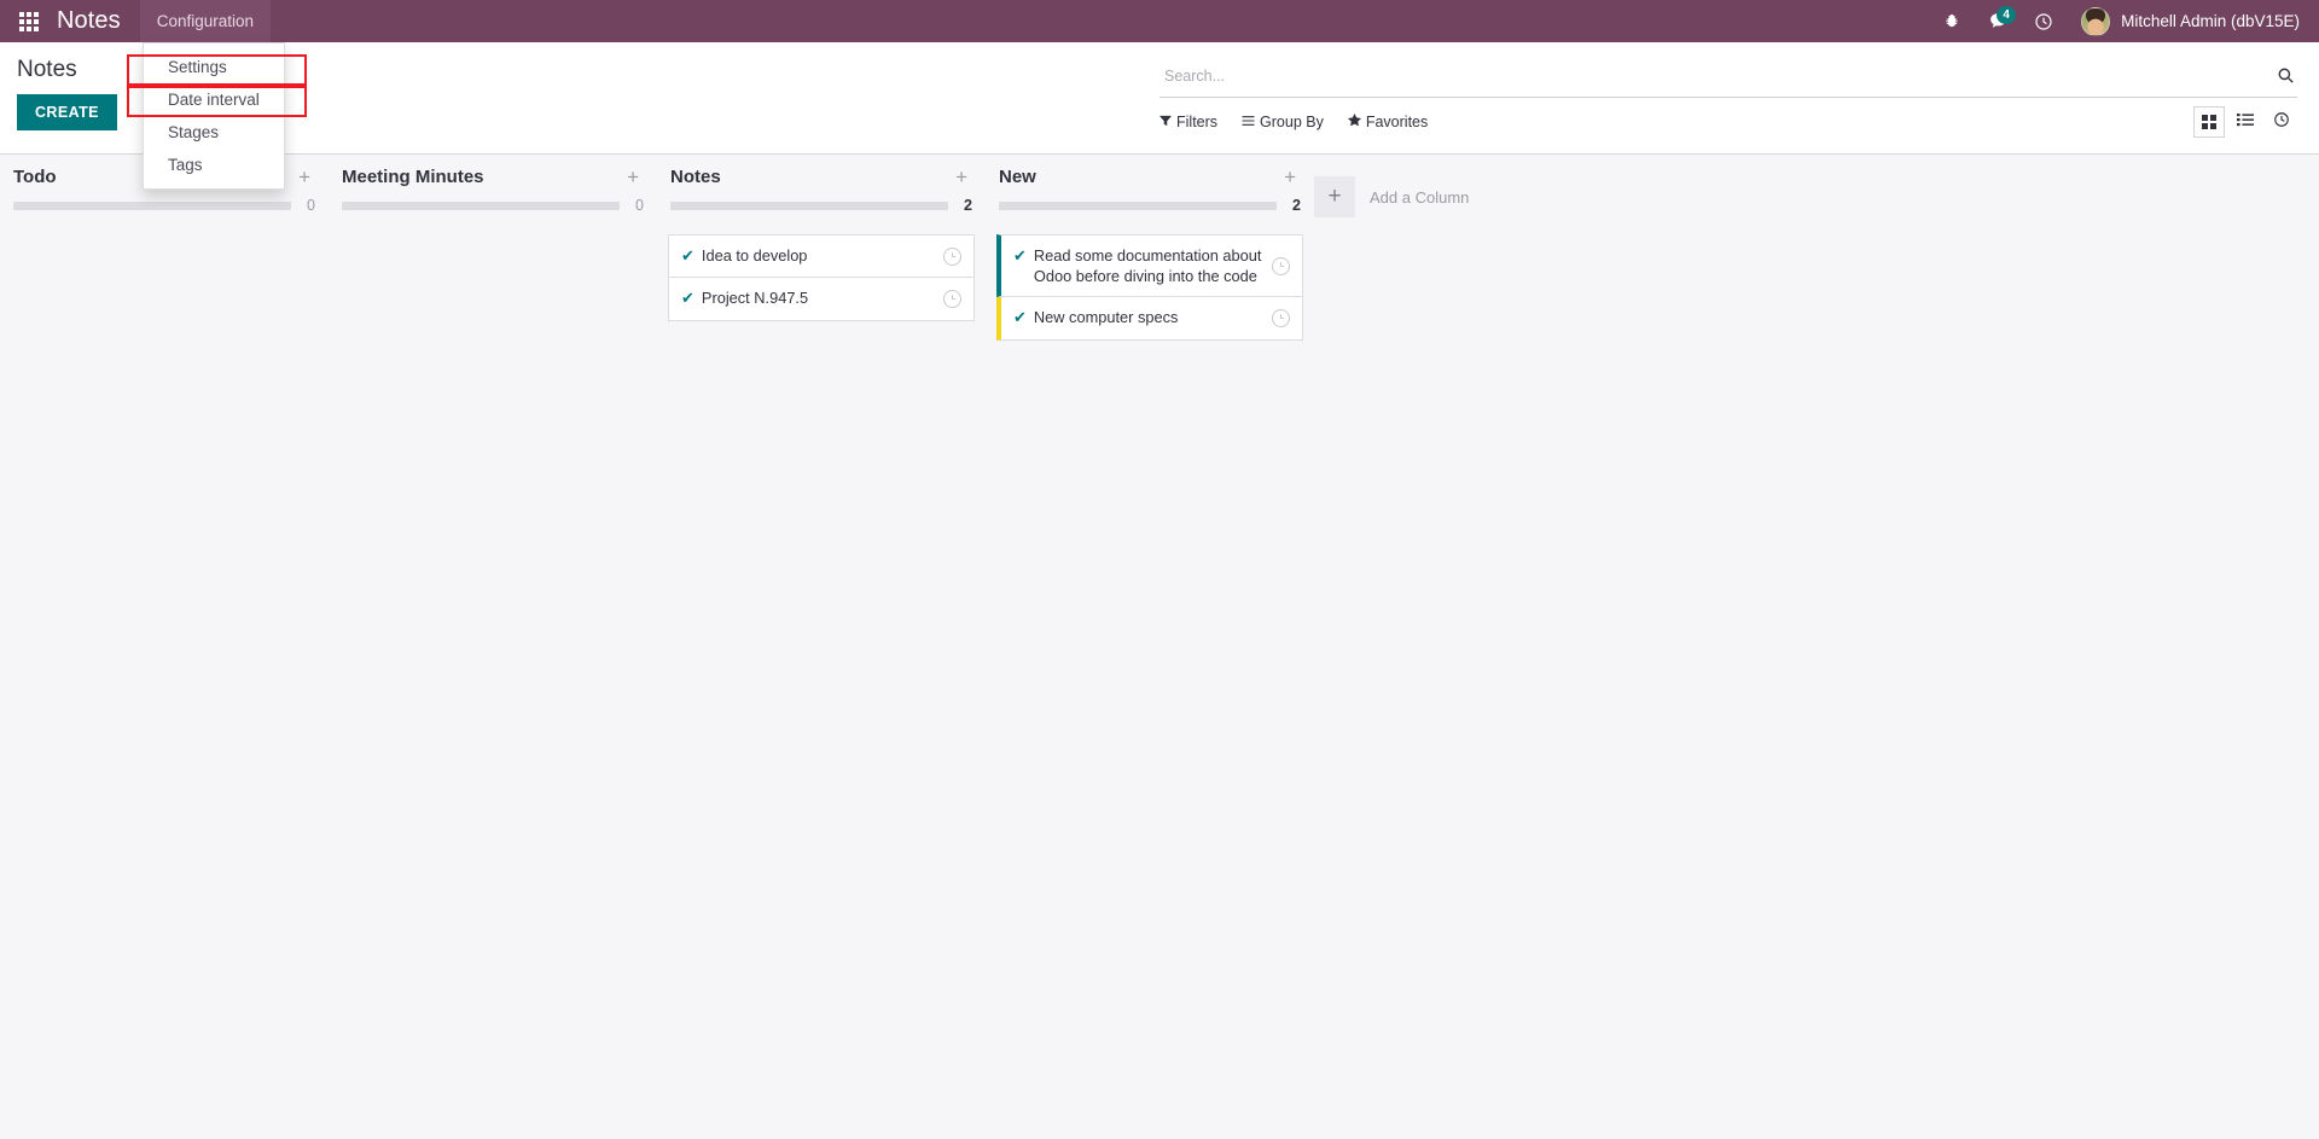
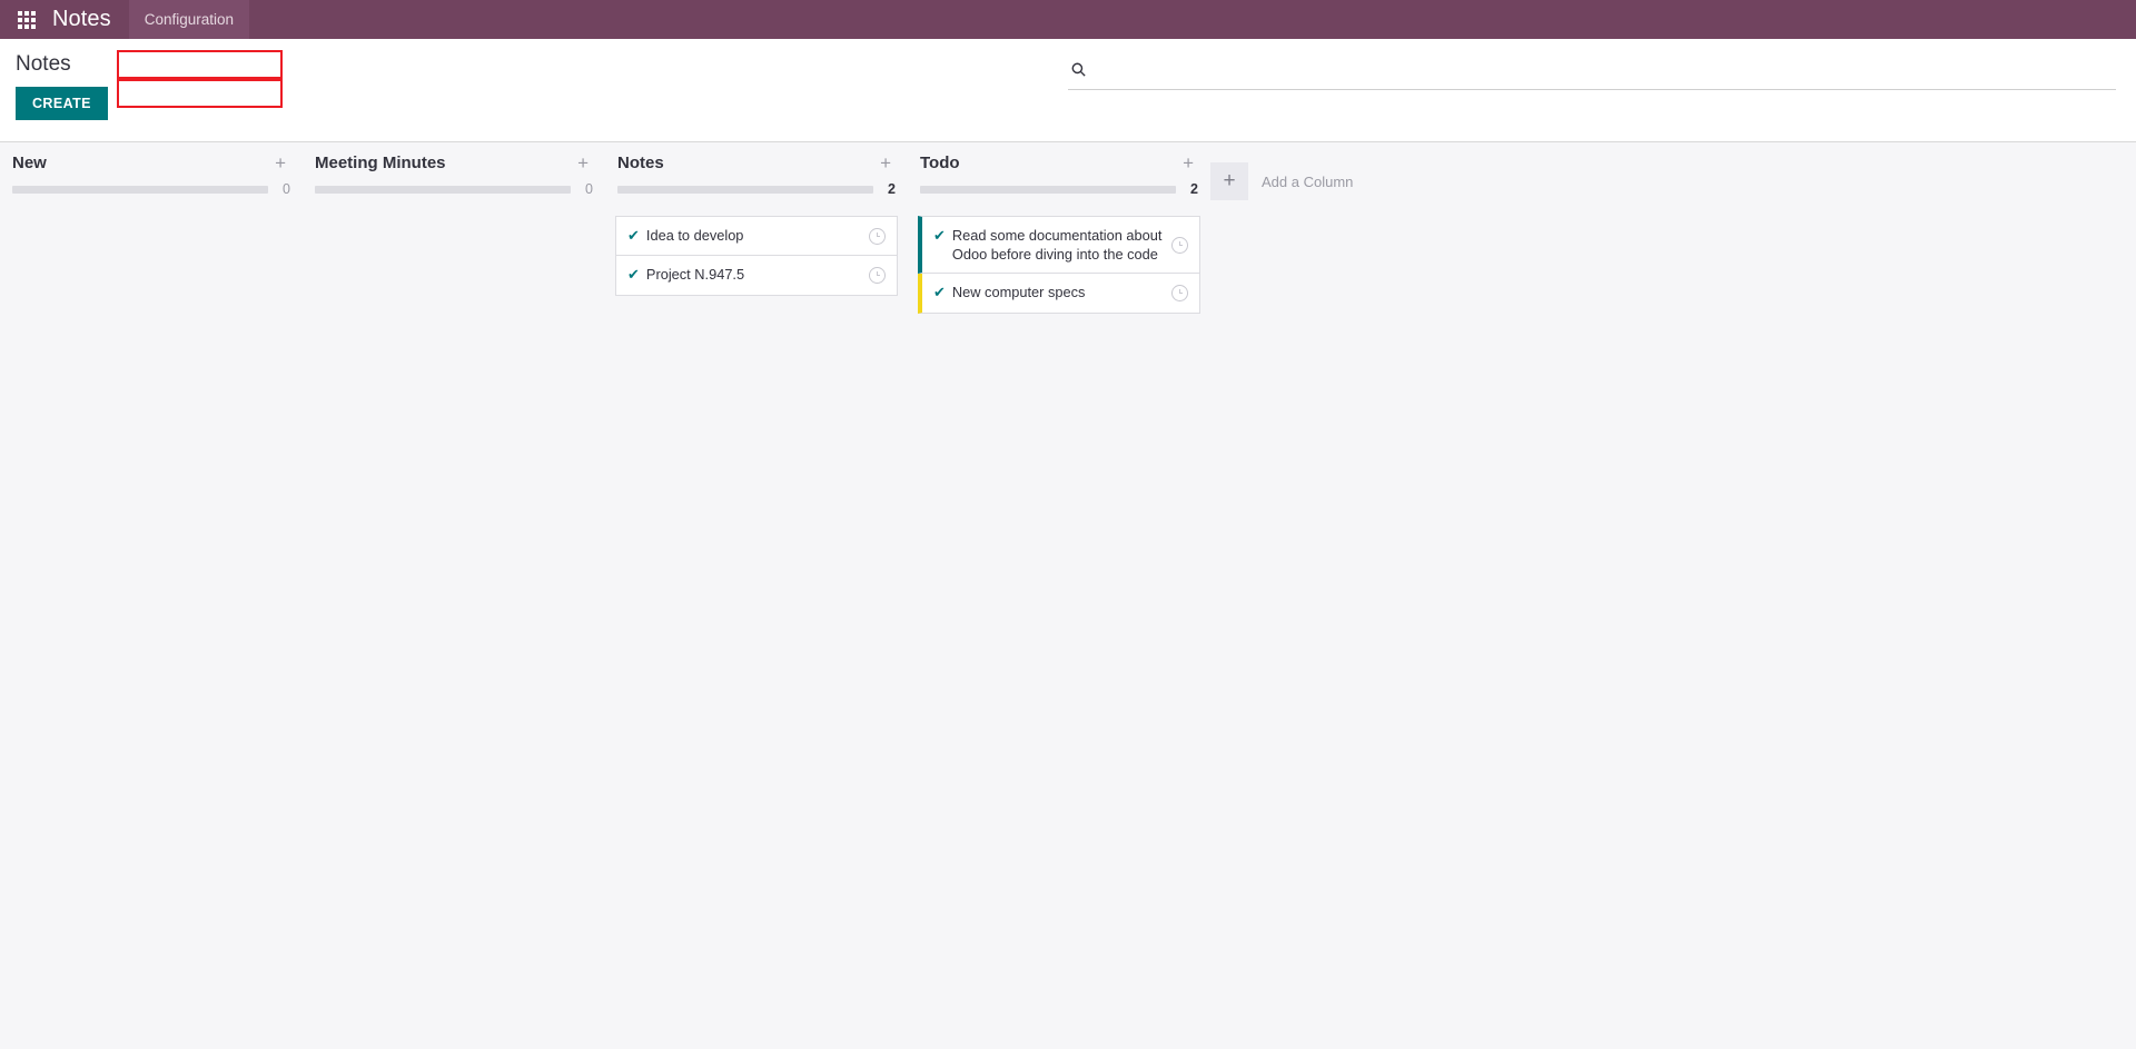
  Notes
  Configuration
- 4
- Mitchell Admin (dbV15E)
- Settings
- Date interval
- Stages
- Tags
  Notes
  CREATE
- Search...
- Filters
- Group By
- Favorites
- Todo
+ New
  +
  0
  Meeting Minutes
  +
  0
  Notes
  +
  2
  ✔
  Idea to develop
  ✔
  Project N.947.5
- New
+ Todo
  +
  2
  ✔
  Read some documentation about Odoo before diving into the code
  ✔
  New computer specs
  +
  Add a Column
